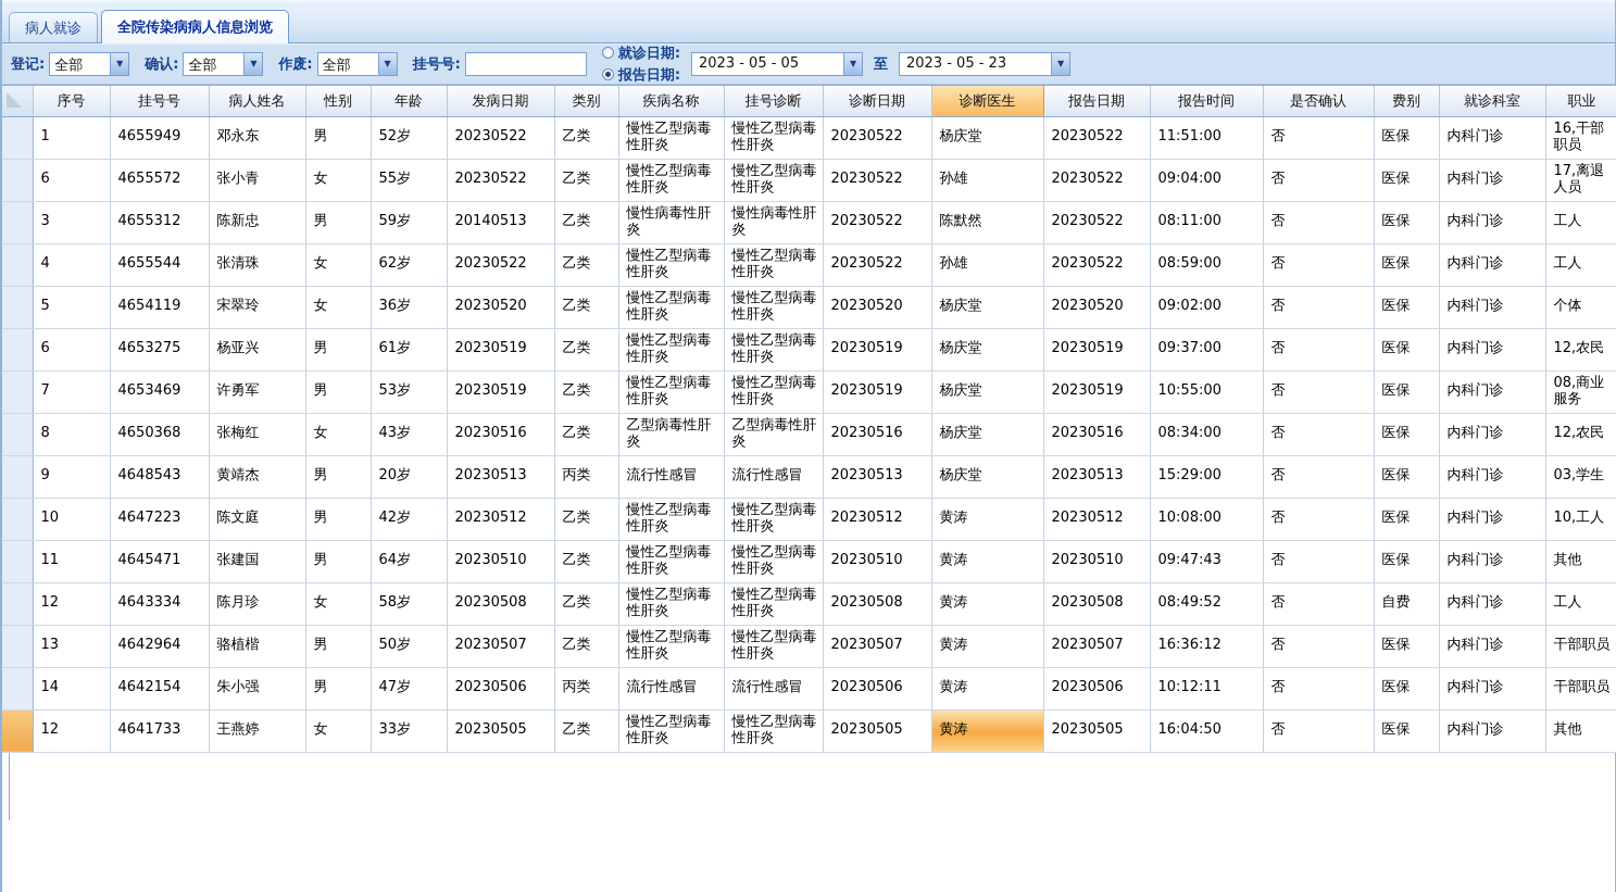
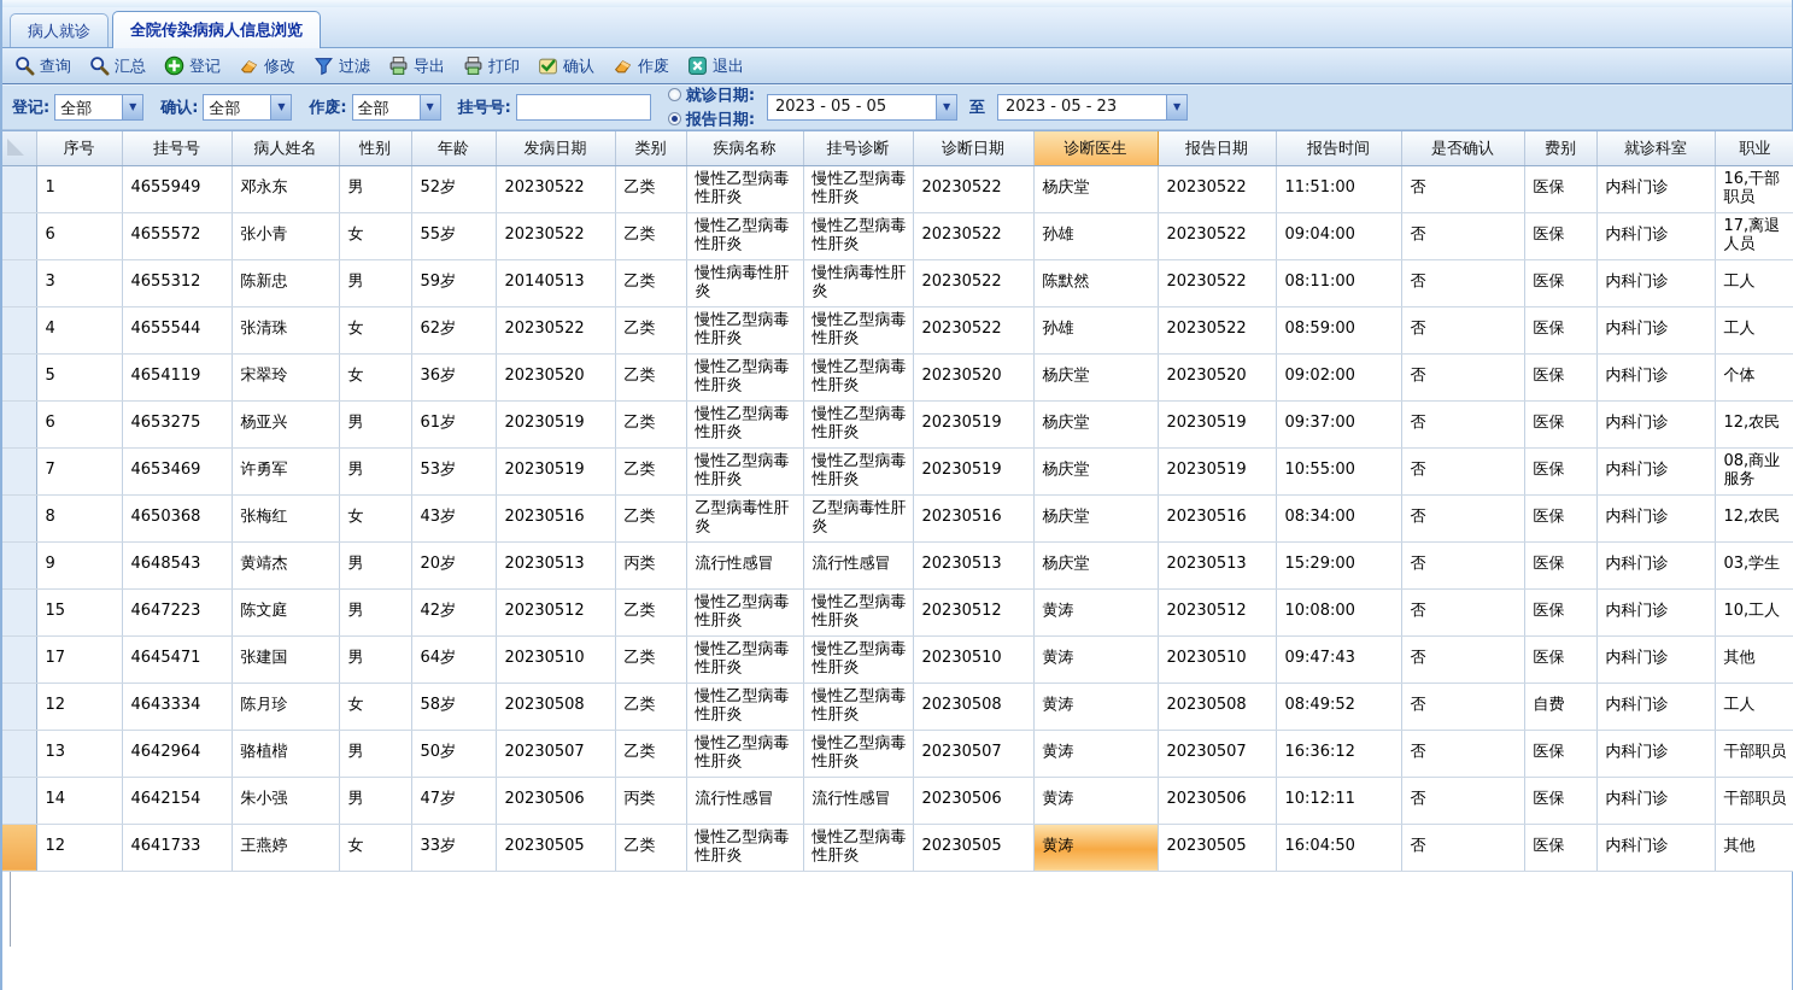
  病人就诊
  全院传染病病人信息浏览
+ 查询
+ 汇总
+ 登记
+ 修改
+ 过滤
+ 导出
+ 打印
+ 确认
+ 作废
+ 退出
  登记:
  全部
  ▼
  确认:
  全部
  ▼
  作废:
  全部
  ▼
  挂号号:
  就诊日期:
  报告日期:
  2023 - 05 - 05
  ▼
  至
  2023 - 05 - 23
  ▼
  	序号	挂号号	病人姓名	性别	年龄	发病日期	类别	疾病名称	挂号诊断	诊断日期	诊断医生	报告日期	报告时间	是否确认	费别	就诊科室	职业
  	1	4655949	邓永东	男	52岁	20230522	乙类	慢性乙型病毒性肝炎	慢性乙型病毒性肝炎	20230522	杨庆堂	20230522	11:51:00	否	医保	内科门诊	16,干部职员
  	6	4655572	张小青	女	55岁	20230522	乙类	慢性乙型病毒性肝炎	慢性乙型病毒性肝炎	20230522	孙雄	20230522	09:04:00	否	医保	内科门诊	17,离退人员
  	3	4655312	陈新忠	男	59岁	20140513	乙类	慢性病毒性肝炎	慢性病毒性肝炎	20230522	陈默然	20230522	08:11:00	否	医保	内科门诊	工人
  	4	4655544	张清珠	女	62岁	20230522	乙类	慢性乙型病毒性肝炎	慢性乙型病毒性肝炎	20230522	孙雄	20230522	08:59:00	否	医保	内科门诊	工人
  	5	4654119	宋翠玲	女	36岁	20230520	乙类	慢性乙型病毒性肝炎	慢性乙型病毒性肝炎	20230520	杨庆堂	20230520	09:02:00	否	医保	内科门诊	个体
  	6	4653275	杨亚兴	男	61岁	20230519	乙类	慢性乙型病毒性肝炎	慢性乙型病毒性肝炎	20230519	杨庆堂	20230519	09:37:00	否	医保	内科门诊	12,农民
  	7	4653469	许勇军	男	53岁	20230519	乙类	慢性乙型病毒性肝炎	慢性乙型病毒性肝炎	20230519	杨庆堂	20230519	10:55:00	否	医保	内科门诊	08,商业服务
  	8	4650368	张梅红	女	43岁	20230516	乙类	乙型病毒性肝炎	乙型病毒性肝炎	20230516	杨庆堂	20230516	08:34:00	否	医保	内科门诊	12,农民
  	9	4648543	黄靖杰	男	20岁	20230513	丙类	流行性感冒	流行性感冒	20230513	杨庆堂	20230513	15:29:00	否	医保	内科门诊	03,学生
- 	10	4647223	陈文庭	男	42岁	20230512	乙类	慢性乙型病毒性肝炎	慢性乙型病毒性肝炎	20230512	黄涛	20230512	10:08:00	否	医保	内科门诊	10,工人
+ 	15	4647223	陈文庭	男	42岁	20230512	乙类	慢性乙型病毒性肝炎	慢性乙型病毒性肝炎	20230512	黄涛	20230512	10:08:00	否	医保	内科门诊	10,工人
- 	11	4645471	张建国	男	64岁	20230510	乙类	慢性乙型病毒性肝炎	慢性乙型病毒性肝炎	20230510	黄涛	20230510	09:47:43	否	医保	内科门诊	其他
+ 	17	4645471	张建国	男	64岁	20230510	乙类	慢性乙型病毒性肝炎	慢性乙型病毒性肝炎	20230510	黄涛	20230510	09:47:43	否	医保	内科门诊	其他
  	12	4643334	陈月珍	女	58岁	20230508	乙类	慢性乙型病毒性肝炎	慢性乙型病毒性肝炎	20230508	黄涛	20230508	08:49:52	否	自费	内科门诊	工人
  	13	4642964	骆植楷	男	50岁	20230507	乙类	慢性乙型病毒性肝炎	慢性乙型病毒性肝炎	20230507	黄涛	20230507	16:36:12	否	医保	内科门诊	干部职员
  	14	4642154	朱小强	男	47岁	20230506	丙类	流行性感冒	流行性感冒	20230506	黄涛	20230506	10:12:11	否	医保	内科门诊	干部职员
  	12	4641733	王燕婷	女	33岁	20230505	乙类	慢性乙型病毒性肝炎	慢性乙型病毒性肝炎	20230505	黄涛	20230505	16:04:50	否	医保	内科门诊	其他
